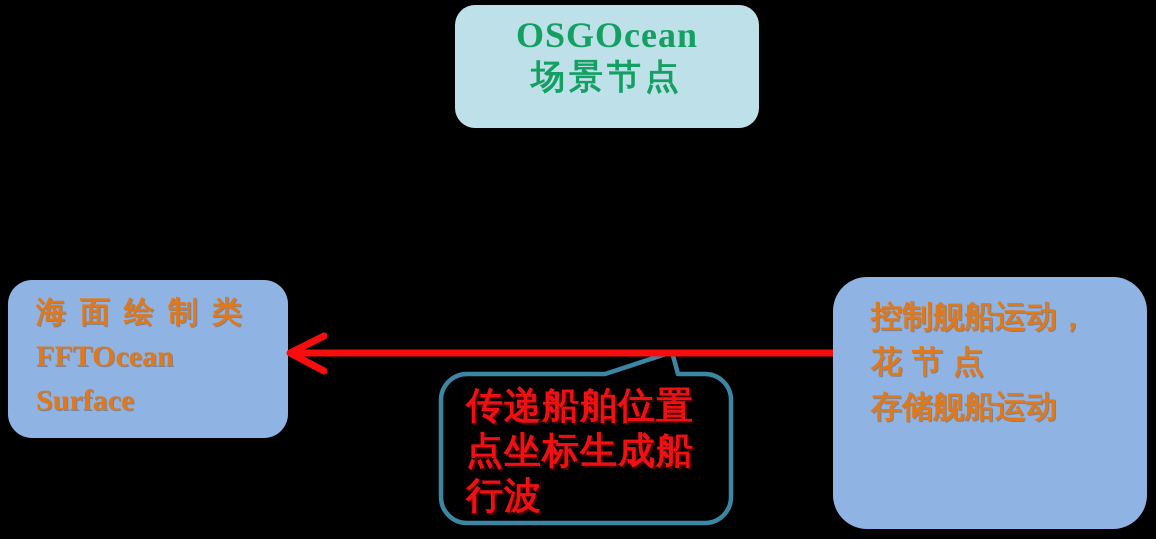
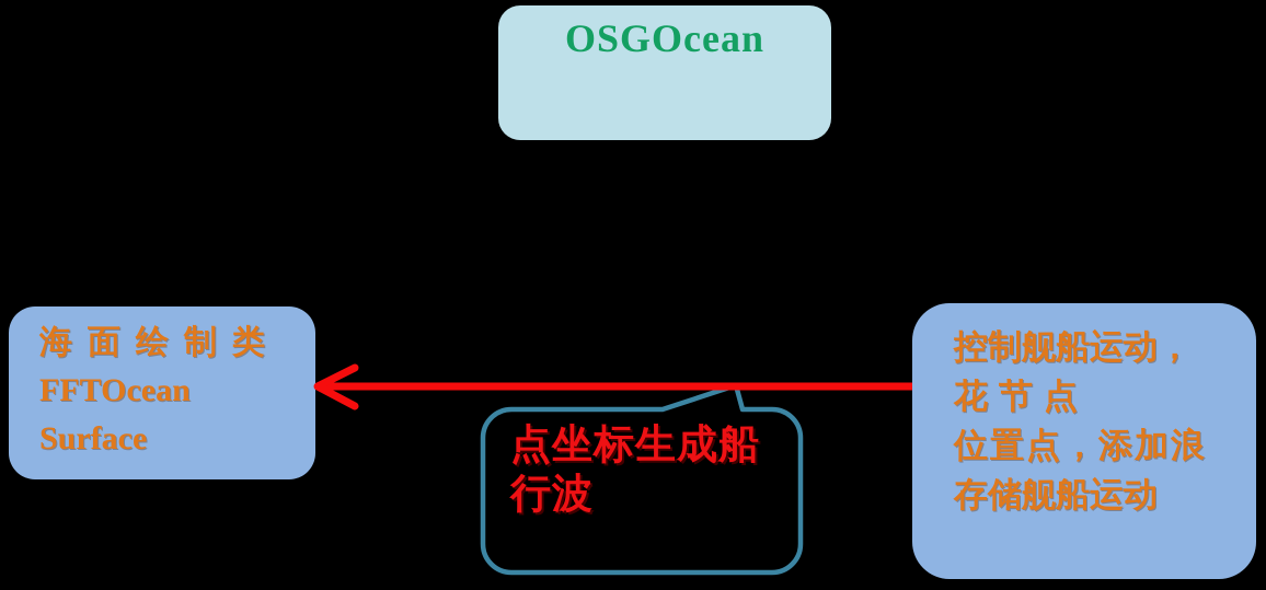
  OSGOcean
- 场景节点
  海面绘制类
  FFTOcean
  Surface
  控制舰船运动，
  花节点
+ 位置点，添加浪
  存储舰船运动
- 传递船舶位置
  点坐标生成船
  行波
